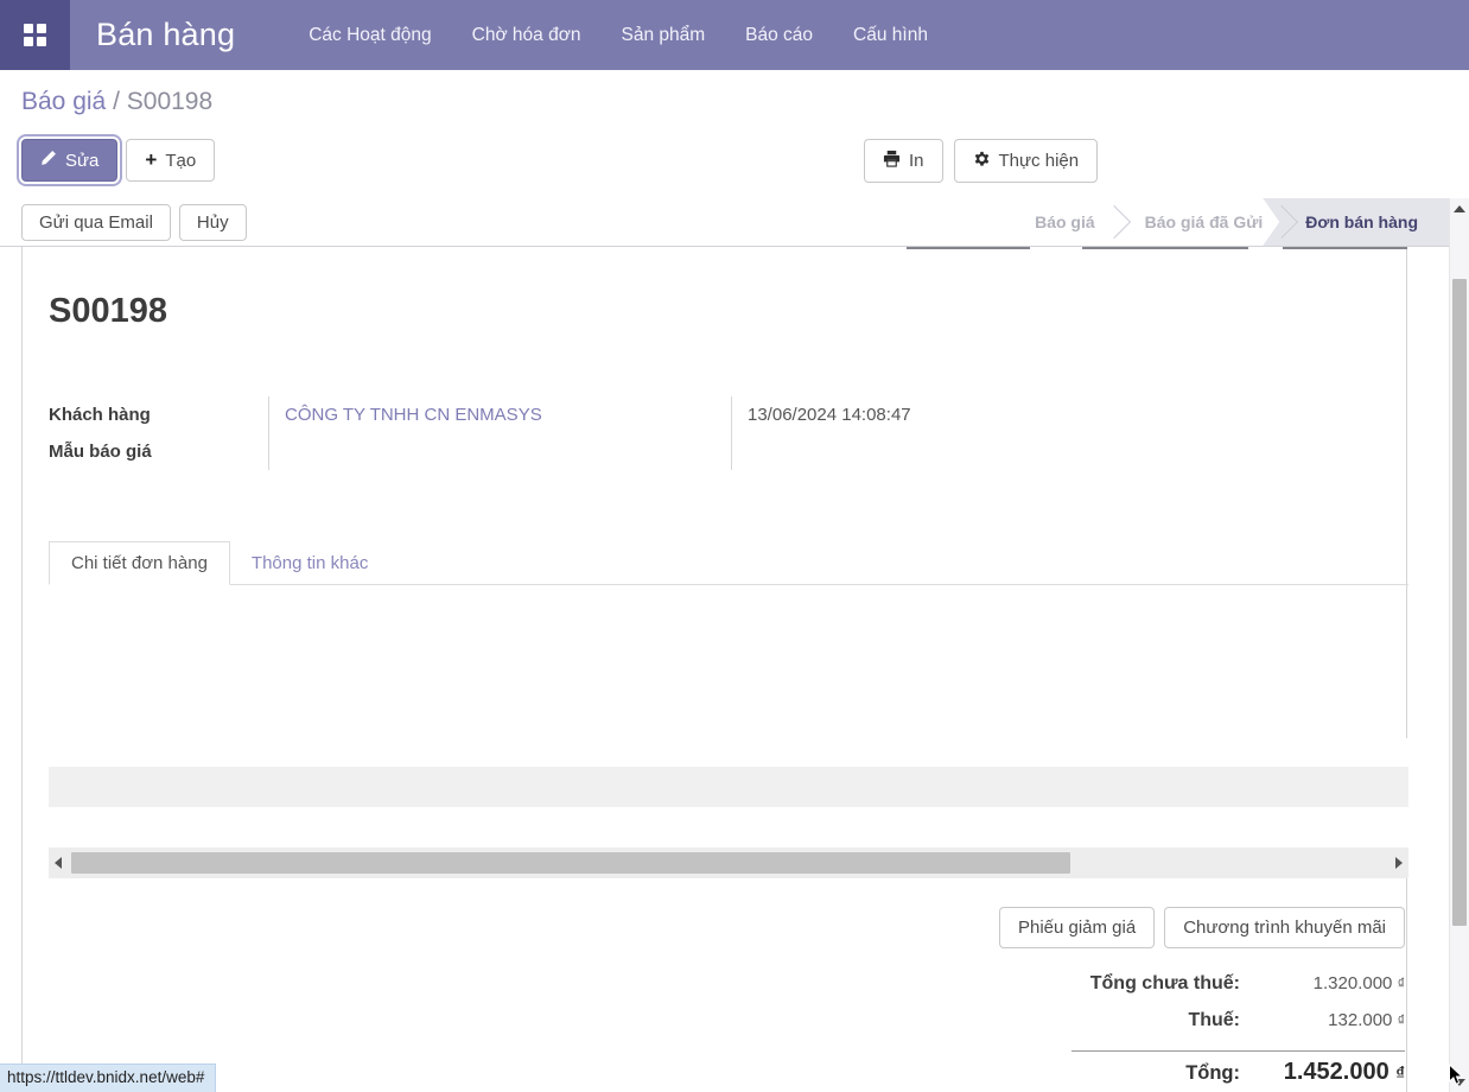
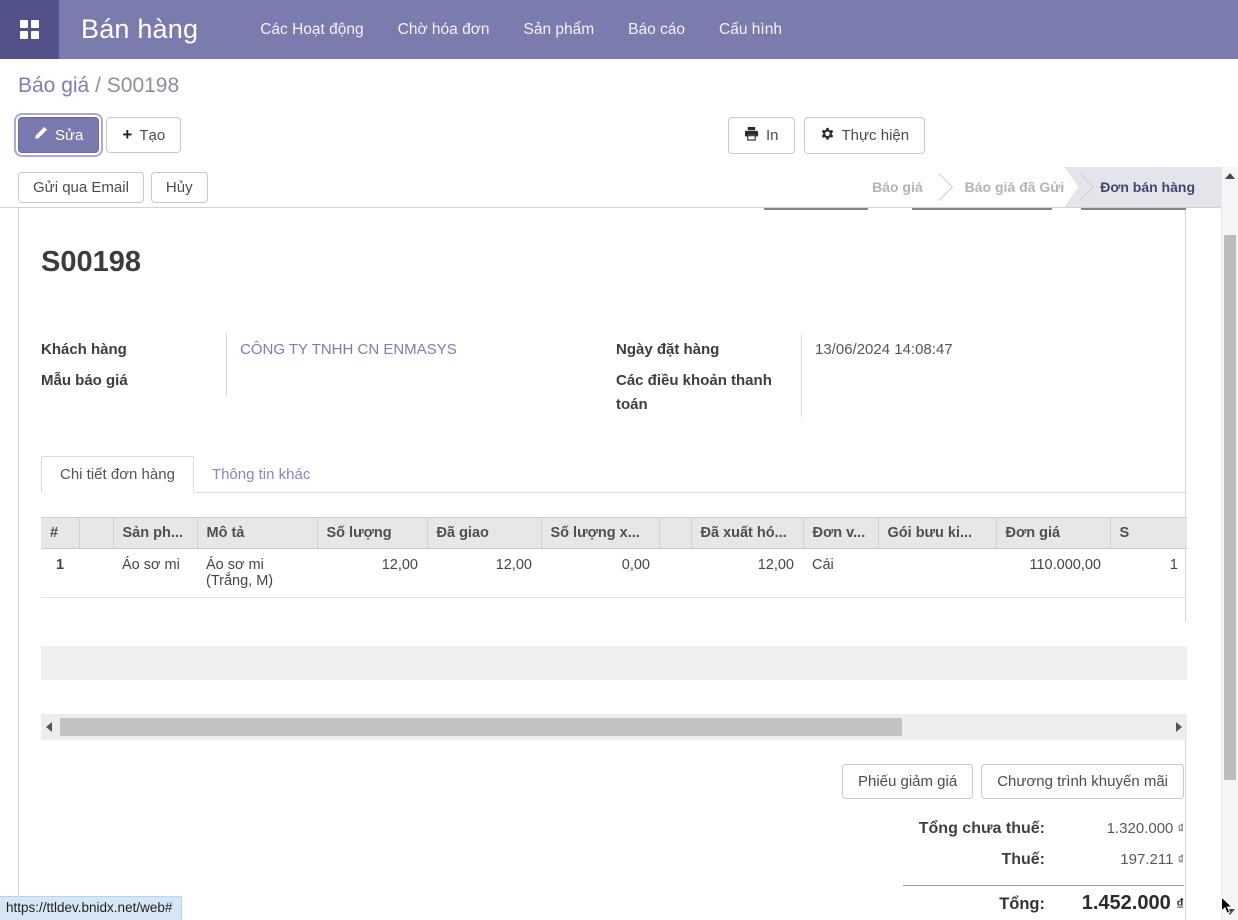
  Bán hàng
  Các Hoạt động
  Chờ hóa đơn
  Sản phẩm
  Báo cáo
  Cấu hình
  Báo giá / S00198
  Sửa
  +
  Tạo
  In
  Thực hiện
  Gửi qua Email
  Hủy
  Báo giá
  Báo giá đã Gửi
  Đơn bán hàng
  S00198
  Khách hàng
  Mẫu báo giá
  CÔNG TY TNHH CN ENMASYS
+ Ngày đặt hàng
+ Các điều khoản thanh toán
  13/06/2024 14:08:47
  Chi tiết đơn hàng
  Thông tin khác
+ #		Sản ph...	Mô tả	Số lượng	Đã giao	Số lượng x...		Đã xuất hó...	Đơn v...	Gói bưu ki...	Đơn giá	S
+ 1		Áo sơ mi	Áo sơ mi (Trắng, M)	12,00	12,00	0,00		12,00	Cái		110.000,00	1
  Phiếu giảm giá
  Chương trình khuyến mãi
  Tổng chưa thuế:
  1.320.000 ₫
  Thuế:
- 132.000 ₫
+ 197.211 ₫
  Tổng:
  1.452.000 ₫
  https://ttldev.bnidx.net/web#
